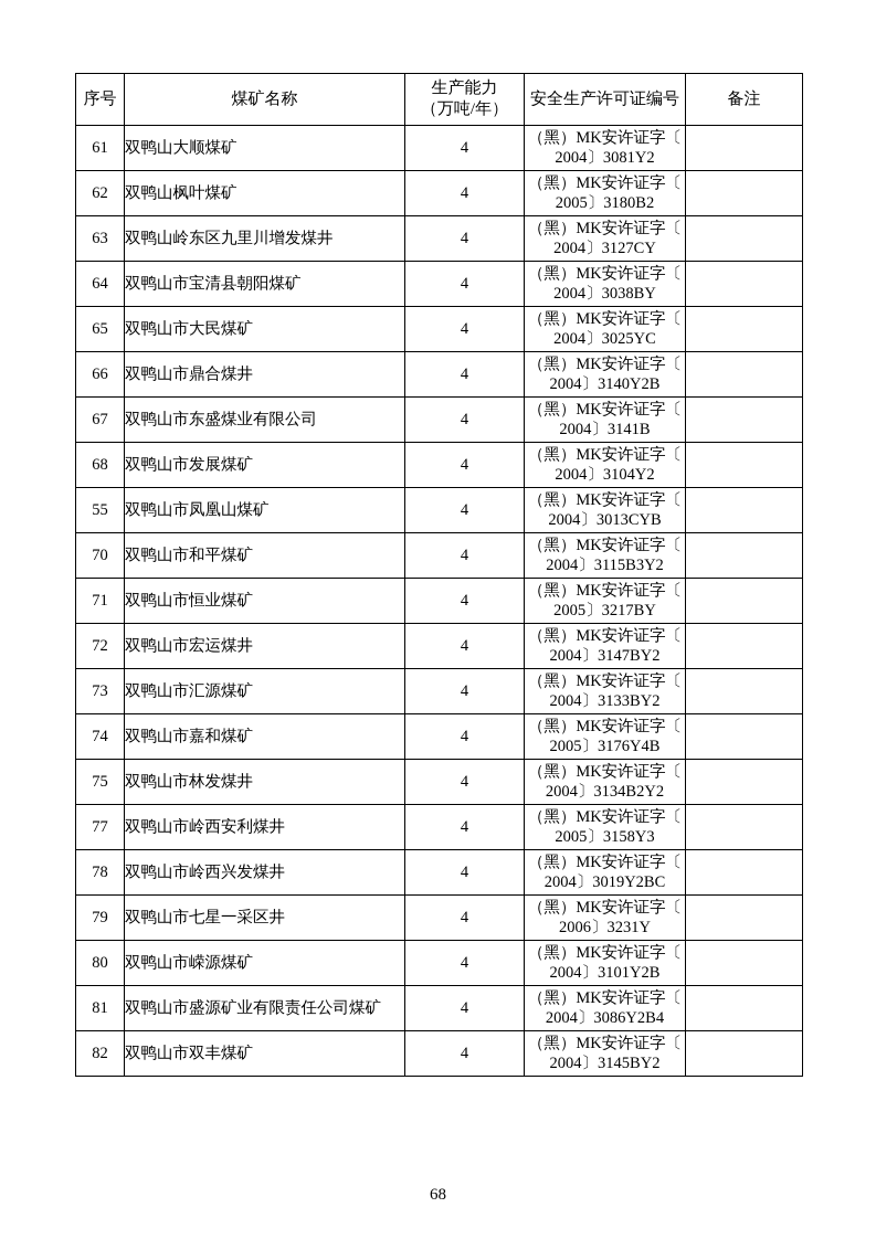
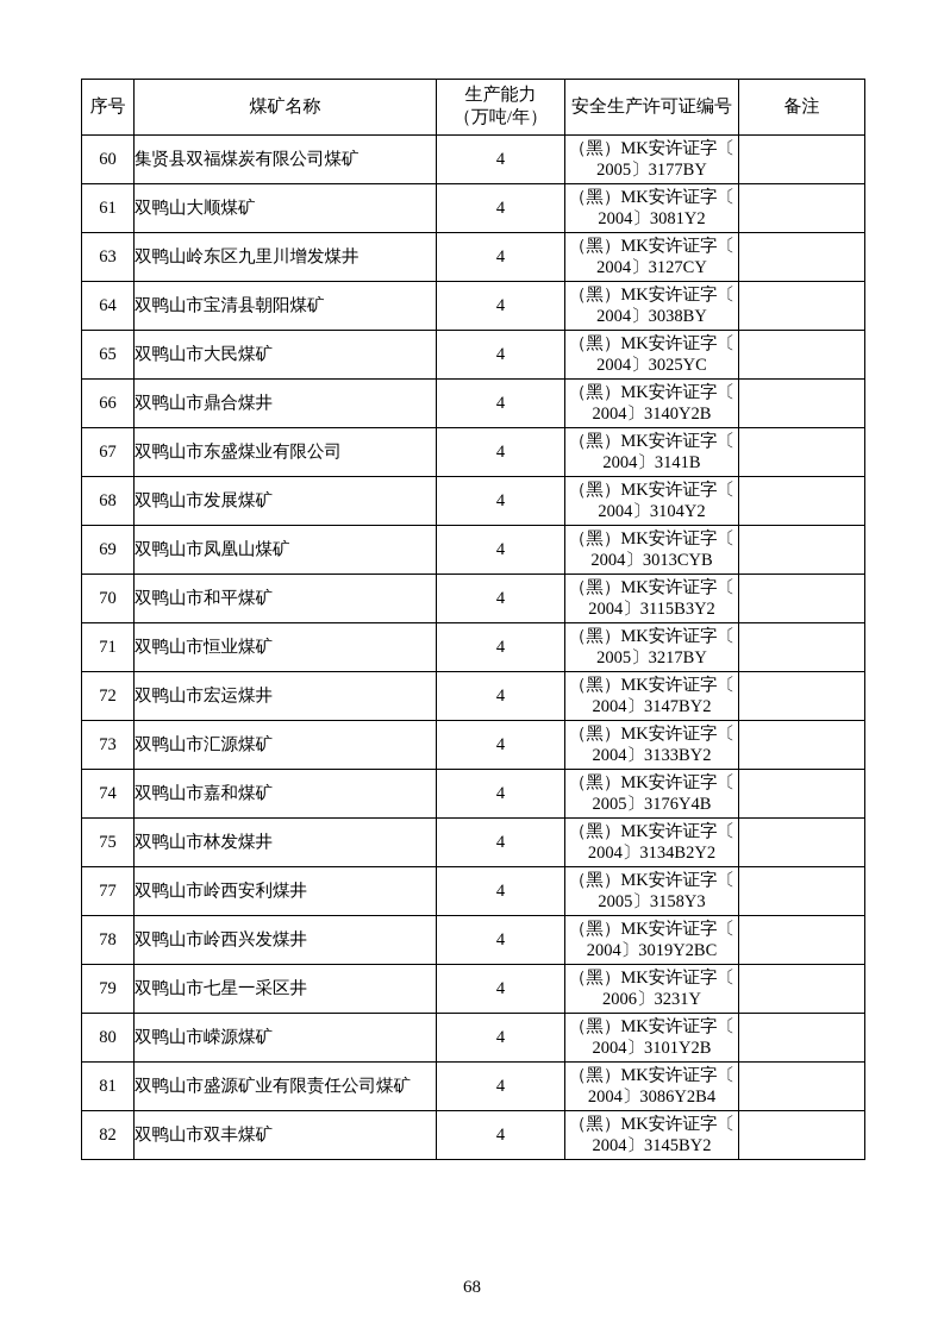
  序号	煤矿名称	生产能力 （万吨/年）	安全生产许可证编号	备注
+ 60	集贤县双福煤炭有限公司煤矿	4	（黑）MK安许证字〔2005〕3177BY
  61	双鸭山大顺煤矿	4	（黑）MK安许证字〔2004〕3081Y2
- 62	双鸭山枫叶煤矿	4	（黑）MK安许证字〔2005〕3180B2
  63	双鸭山岭东区九里川增发煤井	4	（黑）MK安许证字〔2004〕3127CY
  64	双鸭山市宝清县朝阳煤矿	4	（黑）MK安许证字〔2004〕3038BY
  65	双鸭山市大民煤矿	4	（黑）MK安许证字〔2004〕3025YC
  66	双鸭山市鼎合煤井	4	（黑）MK安许证字〔2004〕3140Y2B
  67	双鸭山市东盛煤业有限公司	4	（黑）MK安许证字〔2004〕3141B
  68	双鸭山市发展煤矿	4	（黑）MK安许证字〔2004〕3104Y2
- 55	双鸭山市凤凰山煤矿	4	（黑）MK安许证字〔2004〕3013CYB
+ 69	双鸭山市凤凰山煤矿	4	（黑）MK安许证字〔2004〕3013CYB
  70	双鸭山市和平煤矿	4	（黑）MK安许证字〔2004〕3115B3Y2
  71	双鸭山市恒业煤矿	4	（黑）MK安许证字〔2005〕3217BY
  72	双鸭山市宏运煤井	4	（黑）MK安许证字〔2004〕3147BY2
  73	双鸭山市汇源煤矿	4	（黑）MK安许证字〔2004〕3133BY2
  74	双鸭山市嘉和煤矿	4	（黑）MK安许证字〔2005〕3176Y4B
  75	双鸭山市林发煤井	4	（黑）MK安许证字〔2004〕3134B2Y2
  77	双鸭山市岭西安利煤井	4	（黑）MK安许证字〔2005〕3158Y3
  78	双鸭山市岭西兴发煤井	4	（黑）MK安许证字〔2004〕3019Y2BC
  79	双鸭山市七星一采区井	4	（黑）MK安许证字〔2006〕3231Y
  80	双鸭山市嵘源煤矿	4	（黑）MK安许证字〔2004〕3101Y2B
  81	双鸭山市盛源矿业有限责任公司煤矿	4	（黑）MK安许证字〔2004〕3086Y2B4
  82	双鸭山市双丰煤矿	4	（黑）MK安许证字〔2004〕3145BY2
  68
